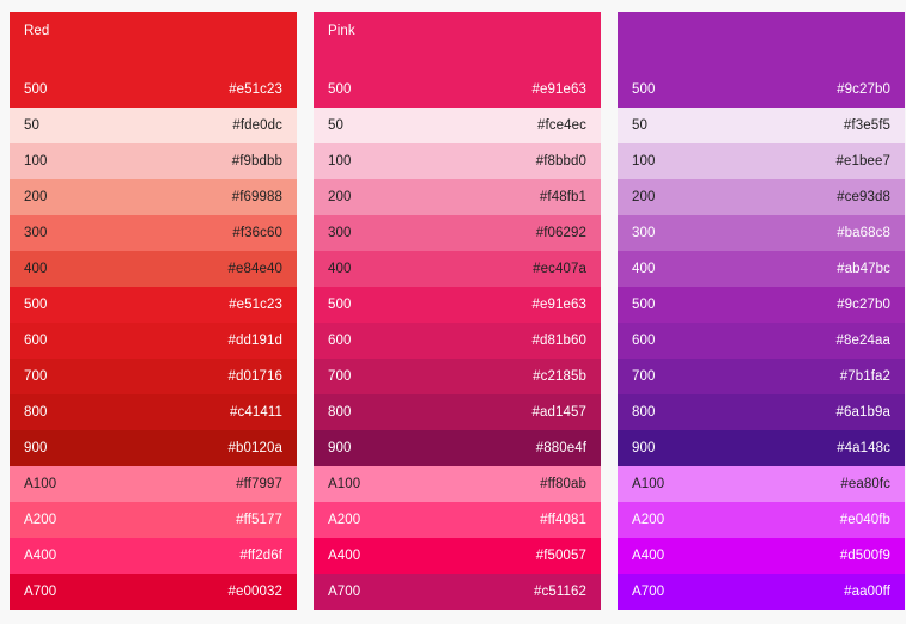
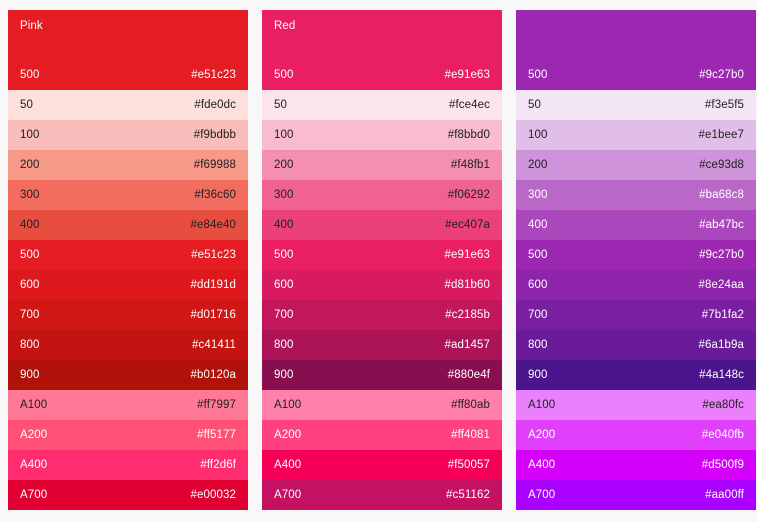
- Red
+ Pink
  500
  #e51c23
  50
  #fde0dc
  100
  #f9bdbb
  200
  #f69988
  300
  #f36c60
  400
  #e84e40
  500
  #e51c23
  600
  #dd191d
  700
  #d01716
  800
  #c41411
  900
  #b0120a
  A100
  #ff7997
  A200
  #ff5177
  A400
  #ff2d6f
  A700
  #e00032
- Pink
+ Red
  500
  #e91e63
  50
  #fce4ec
  100
  #f8bbd0
  200
  #f48fb1
  300
  #f06292
  400
  #ec407a
  500
  #e91e63
  600
  #d81b60
  700
  #c2185b
  800
  #ad1457
  900
  #880e4f
  A100
  #ff80ab
  A200
  #ff4081
  A400
  #f50057
  A700
  #c51162
  500
  #9c27b0
  50
  #f3e5f5
  100
  #e1bee7
  200
  #ce93d8
  300
  #ba68c8
  400
  #ab47bc
  500
  #9c27b0
  600
  #8e24aa
  700
  #7b1fa2
  800
  #6a1b9a
  900
  #4a148c
  A100
  #ea80fc
  A200
  #e040fb
  A400
  #d500f9
  A700
  #aa00ff
